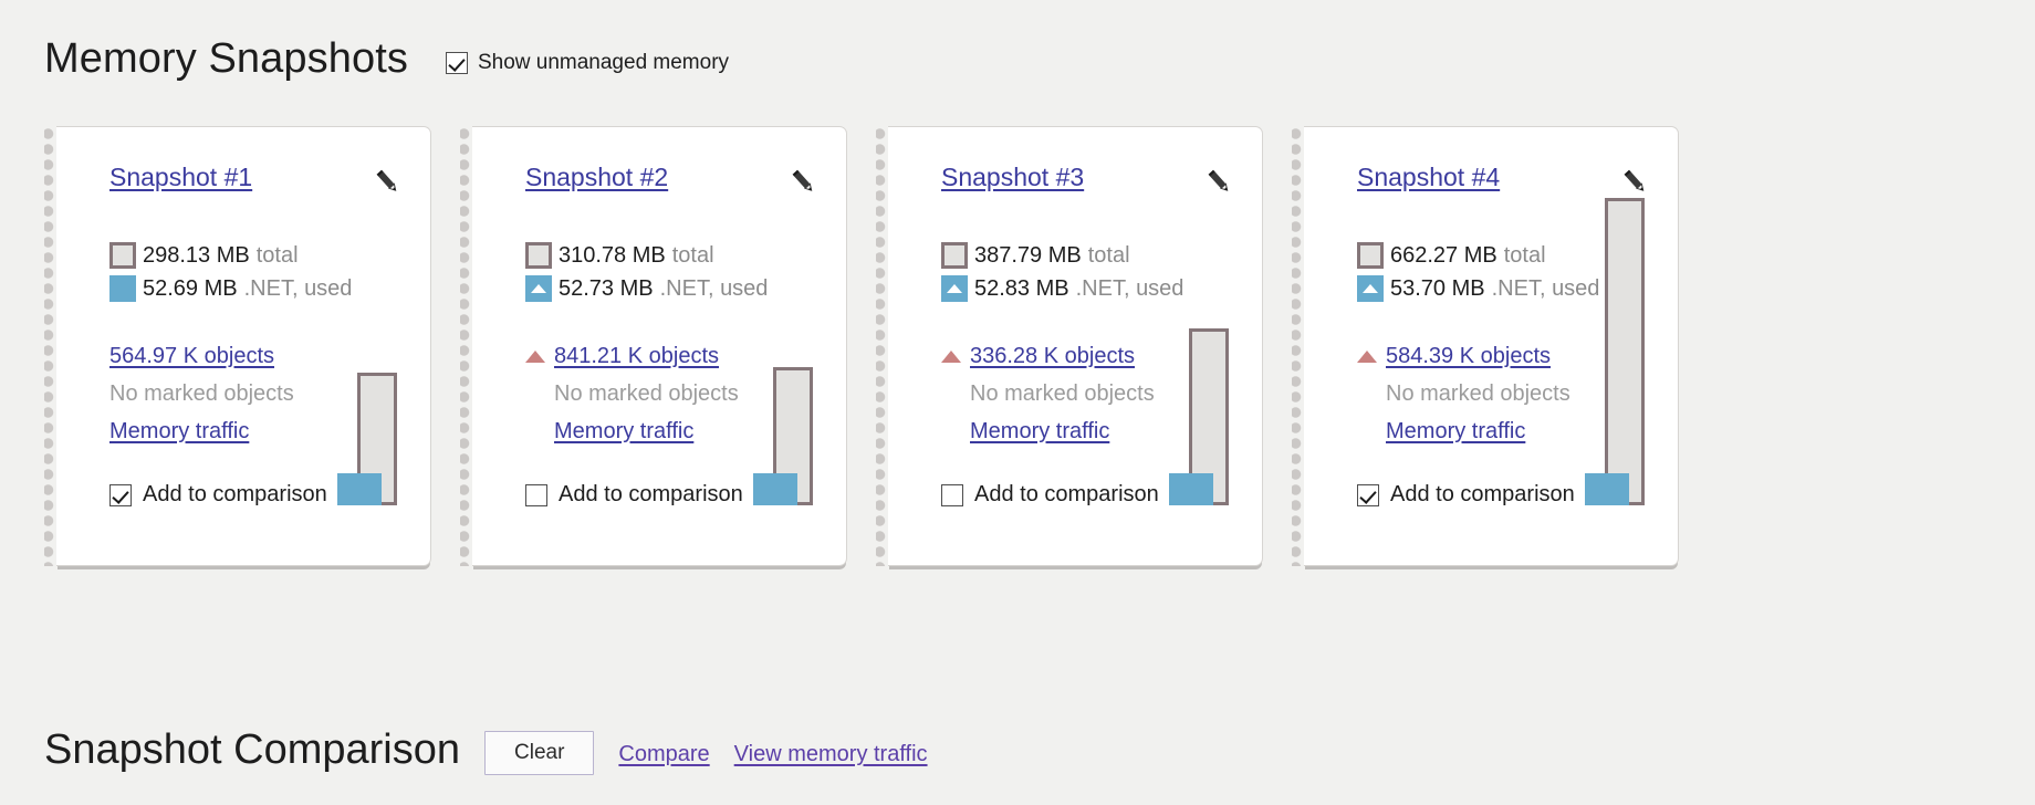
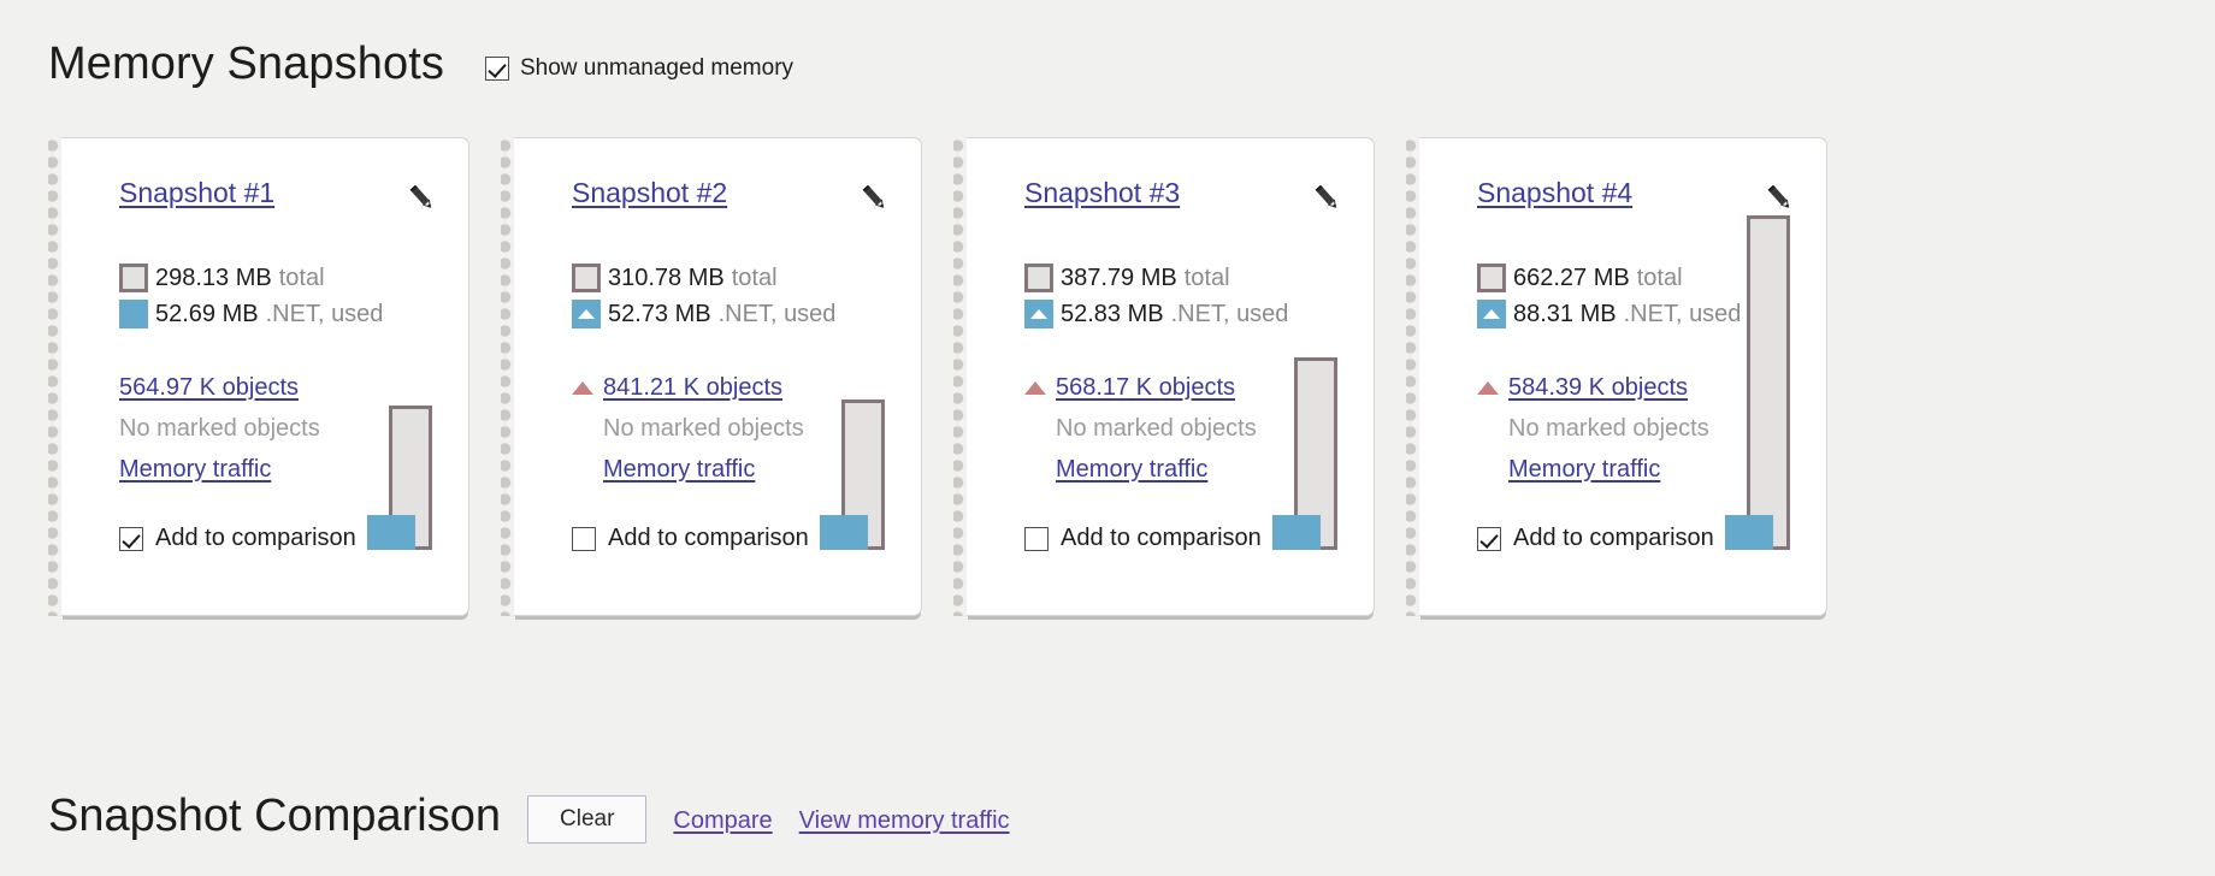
  Memory Snapshots
  Show unmanaged memory
  Snapshot #1
  298.13 MB
  total
  52.69 MB
  .NET, used
  564.97 K objects
  No marked objects
  Memory traffic
  Add to comparison
  Snapshot #2
  310.78 MB
  total
  52.73 MB
  .NET, used
  841.21 K objects
  No marked objects
  Memory traffic
  Add to comparison
  Snapshot #3
  387.79 MB
  total
  52.83 MB
  .NET, used
- 336.28 K objects
+ 568.17 K objects
  No marked objects
  Memory traffic
  Add to comparison
  Snapshot #4
  662.27 MB
  total
- 53.70 MB
+ 88.31 MB
  .NET, used
  584.39 K objects
  No marked objects
  Memory traffic
  Add to comparison
  Snapshot Comparison
  Clear
  Compare
  View memory traffic
